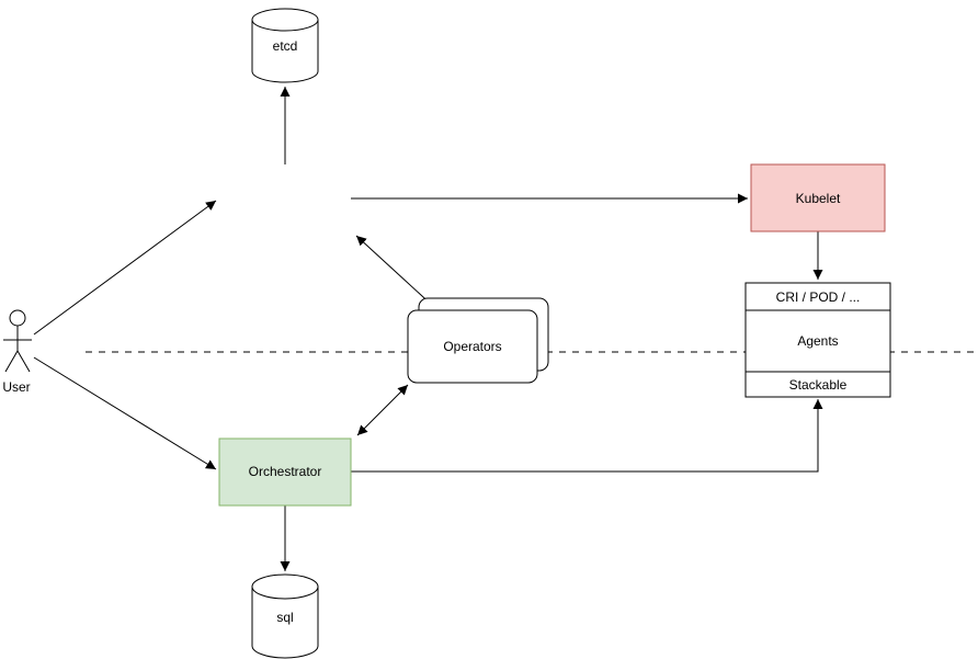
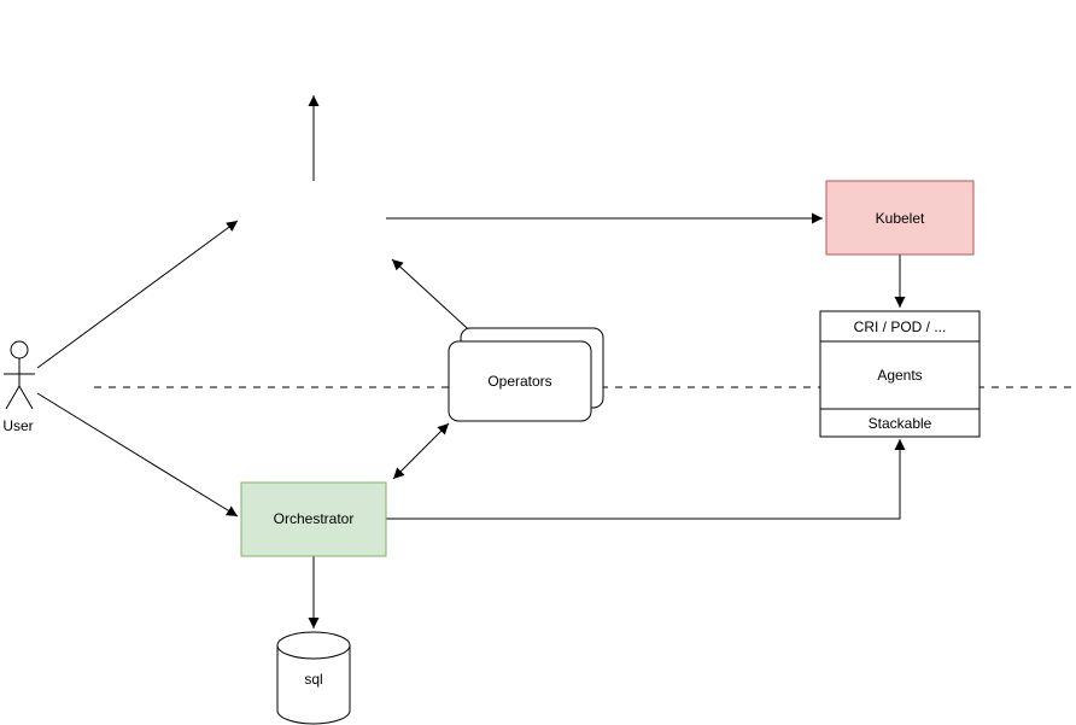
- etcd
  Kubelet
  User
  Operators
  CRI / POD / ...
  Agents
  Stackable
  Orchestrator
  sql
